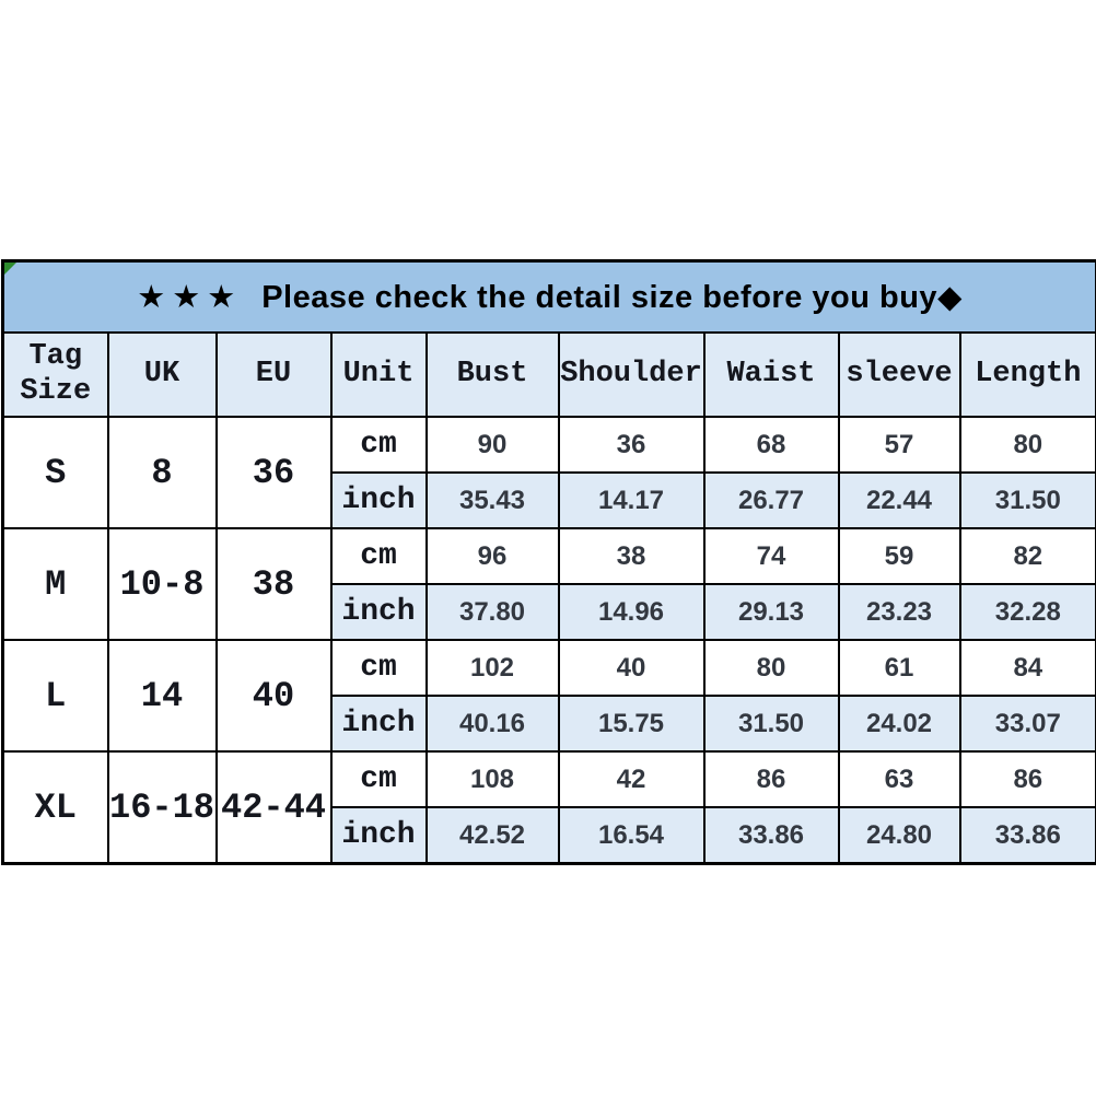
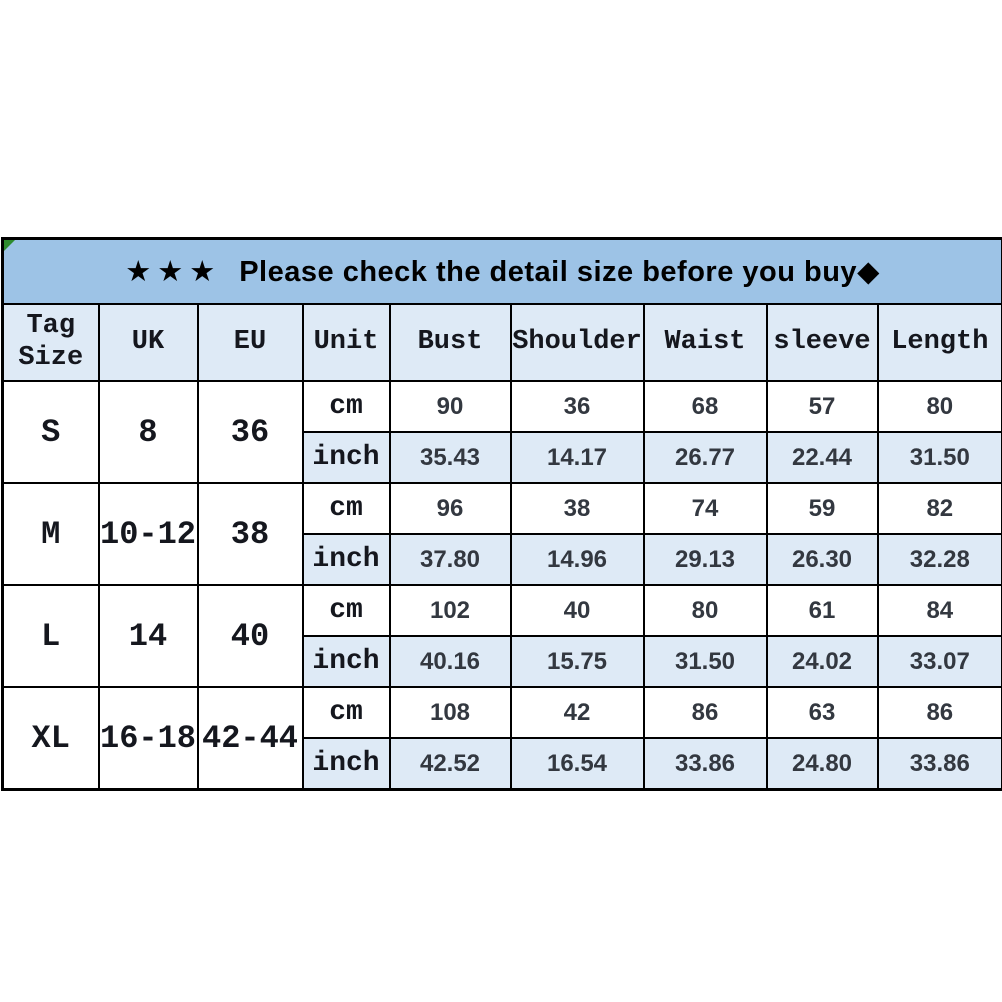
  ★★★ Please check the detail size before you buy◆
  Tag Size	UK	EU	Unit	Bust	Shoulder	Waist	sleeve	Length
  S	8	36	cm	90	36	68	57	80
  inch	35.43	14.17	26.77	22.44	31.50
- M	10-8	38	cm	96	38	74	59	82
+ M	10-12	38	cm	96	38	74	59	82
- inch	37.80	14.96	29.13	23.23	32.28
+ inch	37.80	14.96	29.13	26.30	32.28
  L	14	40	cm	102	40	80	61	84
  inch	40.16	15.75	31.50	24.02	33.07
  XL	16-18	42-44	cm	108	42	86	63	86
  inch	42.52	16.54	33.86	24.80	33.86
